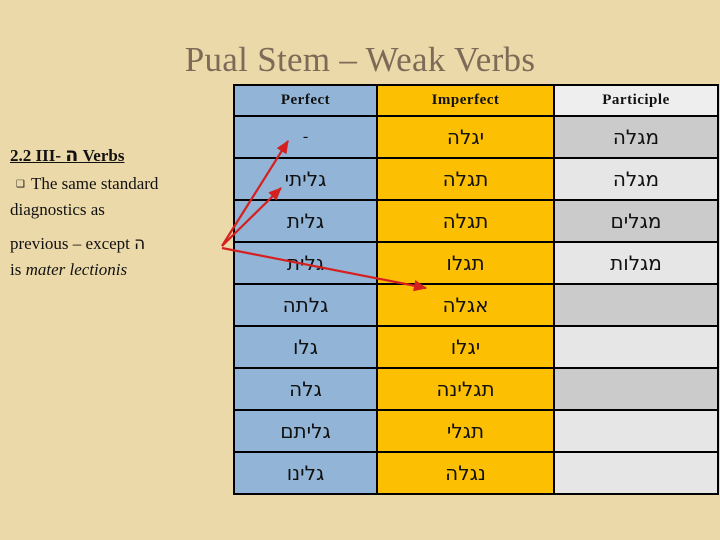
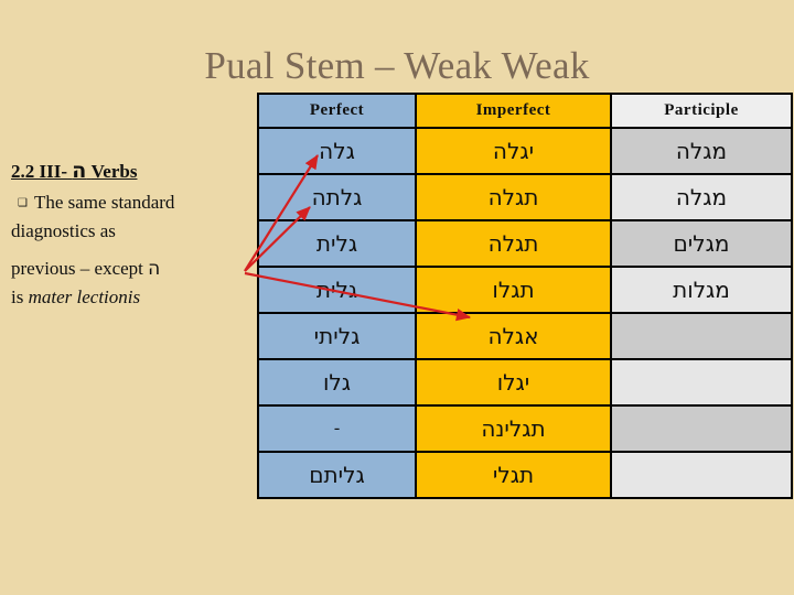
- Pual Stem – Weak Verbs
+ Pual Stem – Weak Weak
  2.2 III- ה Verbs
  ❑ The same standard diagnostics as
  previous – except ה
  is mater lectionis
  Perfect	Imperfect	Participle
- -	יגלה	מגלה
+ גלה	יגלה	מגלה
- גליתי	תגלה	מגלה
+ גלתה	תגלה	מגלה
  גלית	תגלה	מגלים
  גל	תגלו	מגלות
- גלתה	אגלה
+ גליתי	אגלה
  גלו	יגלו
- גלה	תגלינה
+ -	תגלינה
  גליתם	תגלי
- גלינו	נגלה
